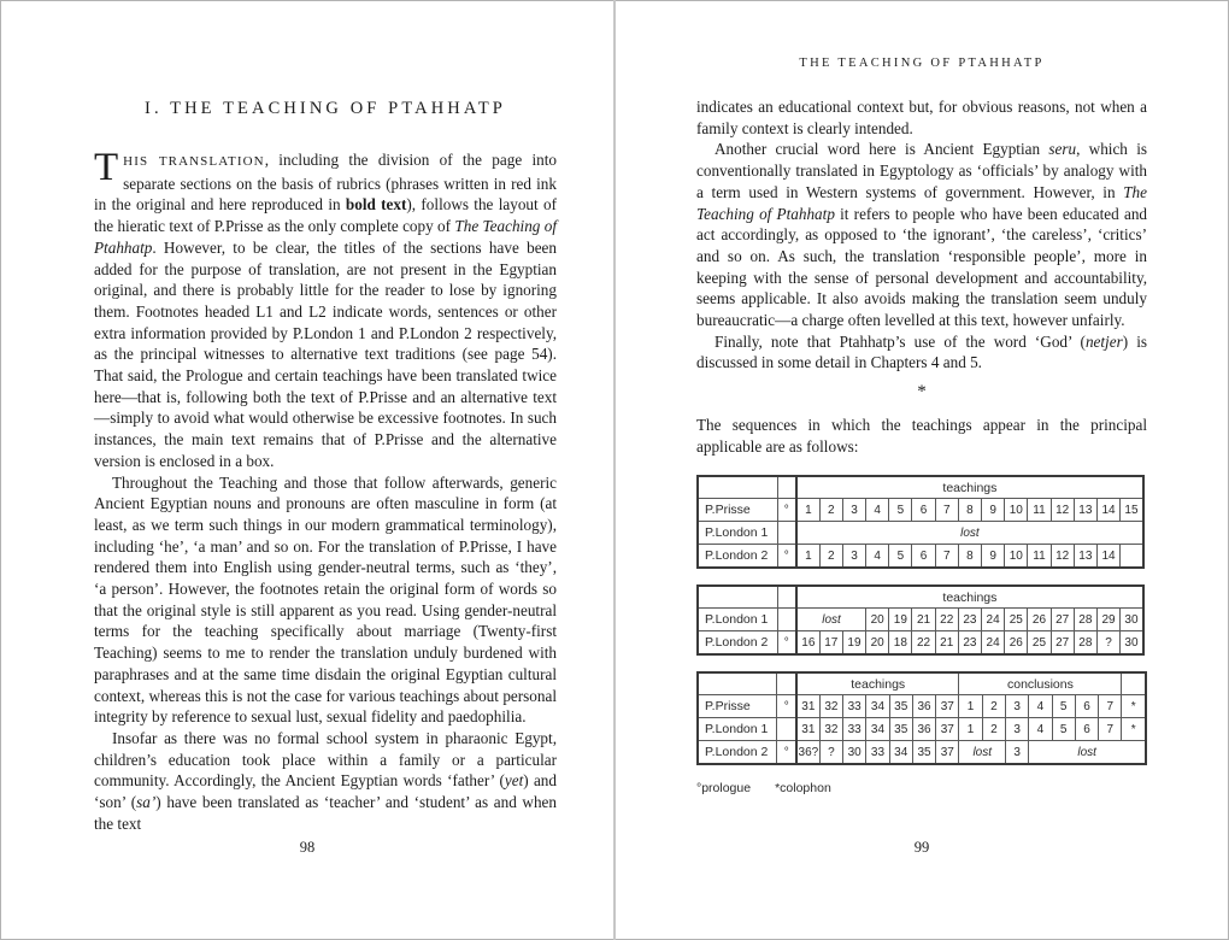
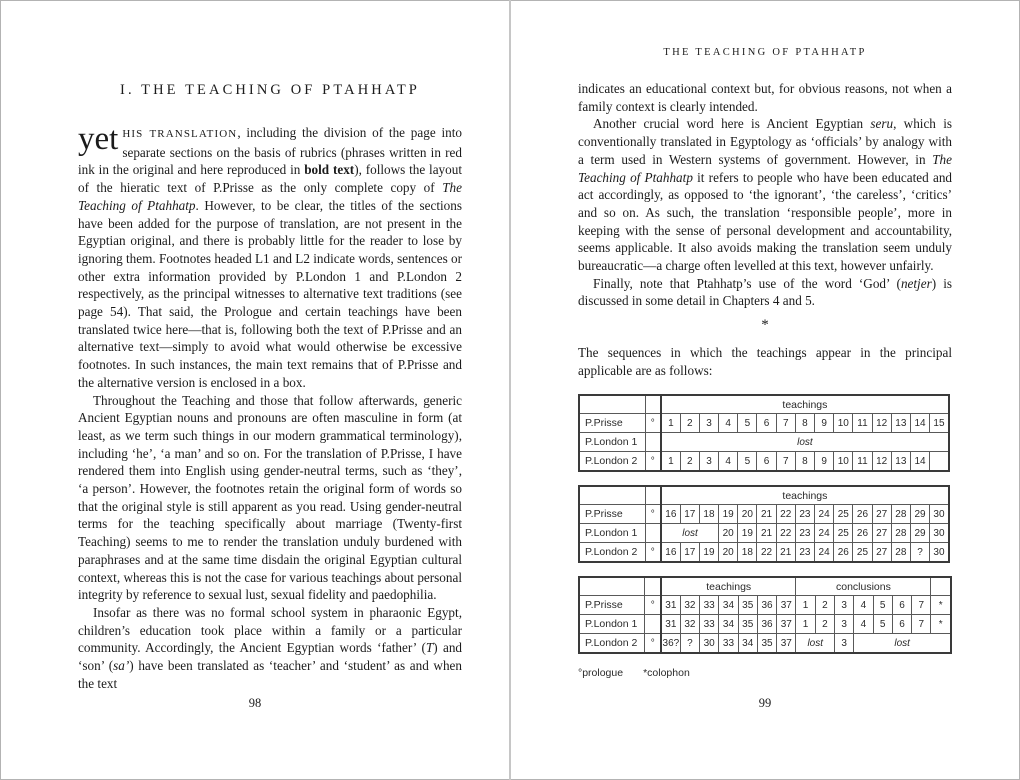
  I. THE TEACHING OF PTAHHATP
- T
+ yet
  HIS TRANSLATION, including the division of the page into separate sections on the basis of rubrics (phrases written in red ink in the original and here reproduced in bold text), follows the layout of the hieratic text of P.Prisse as the only complete copy of The Teaching of Ptahhatp. However, to be clear, the titles of the sections have been added for the purpose of translation, are not present in the Egyptian original, and there is probably little for the reader to lose by ignoring them. Footnotes headed L1 and L2 indicate words, sentences or other extra information provided by P.London 1 and P.London 2 respectively, as the principal witnesses to alternative text traditions (see page 54). That said, the Prologue and certain teachings have been translated twice here—that is, following both the text of P.Prisse and an alternative text—simply to avoid what would otherwise be excessive footnotes. In such instances, the main text remains that of P.Prisse and the alternative version is enclosed in a box.
  Throughout the Teaching and those that follow afterwards, generic Ancient Egyptian nouns and pronouns are often masculine in form (at least, as we term such things in our modern grammatical terminology), including ‘he’, ‘a man’ and so on. For the translation of P.Prisse, I have rendered them into English using gender-neutral terms, such as ‘they’, ‘a person’. However, the footnotes retain the original form of words so that the original style is still apparent as you read. Using gender-neutral terms for the teaching specifically about marriage (Twenty-first Teaching) seems to me to render the translation unduly burdened with paraphrases and at the same time disdain the original Egyptian cultural context, whereas this is not the case for various teachings about personal integrity by reference to sexual lust, sexual fidelity and paedophilia.
- Insofar as there was no formal school system in pharaonic Egypt, children’s education took place within a family or a particular community. Accordingly, the Ancient Egyptian words ‘father’ (yet) and ‘son’ (sa’) have been translated as ‘teacher’ and ‘student’ as and when the text
+ Insofar as there was no formal school system in pharaonic Egypt, children’s education took place within a family or a particular community. Accordingly, the Ancient Egyptian words ‘father’ (T) and ‘son’ (sa’) have been translated as ‘teacher’ and ‘student’ as and when the text
  98
  THE TEACHING OF PTAHHATP
  indicates an educational context but, for obvious reasons, not when a family context is clearly intended.
  Another crucial word here is Ancient Egyptian seru, which is conventionally translated in Egyptology as ‘officials’ by analogy with a term used in Western systems of government. However, in The Teaching of Ptahhatp it refers to people who have been educated and act accordingly, as opposed to ‘the ignorant’, ‘the careless’, ‘critics’ and so on. As such, the translation ‘responsible people’, more in keeping with the sense of personal development and accountability, seems applicable. It also avoids making the translation seem unduly bureaucratic—a charge often levelled at this text, however unfairly.
  Finally, note that Ptahhatp’s use of the word ‘God’ (netjer) is discussed in some detail in Chapters 4 and 5.
  *
  The sequences in which the teachings appear in the principal applicable are as follows:
  		teachings
  P.Prisse	°	1	2	3	4	5	6	7	8	9	10	11	12	13	14	15
  P.London 1		lost
  P.London 2	°	1	2	3	4	5	6	7	8	9	10	11	12	13	14
  		teachings
+ P.Prisse	°	16	17	18	19	20	21	22	23	24	25	26	27	28	29	30
  P.London 1		lost	20	19	21	22	23	24	25	26	27	28	29	30
  P.London 2	°	16	17	19	20	18	22	21	23	24	26	25	27	28	?	30
  		teachings	conclusions
  P.Prisse	°	31	32	33	34	35	36	37	1	2	3	4	5	6	7	*
  P.London 1		31	32	33	34	35	36	37	1	2	3	4	5	6	7	*
  P.London 2	°	36?	?	30	33	34	35	37	lost	3	lost
  °prologue *colophon
  99
